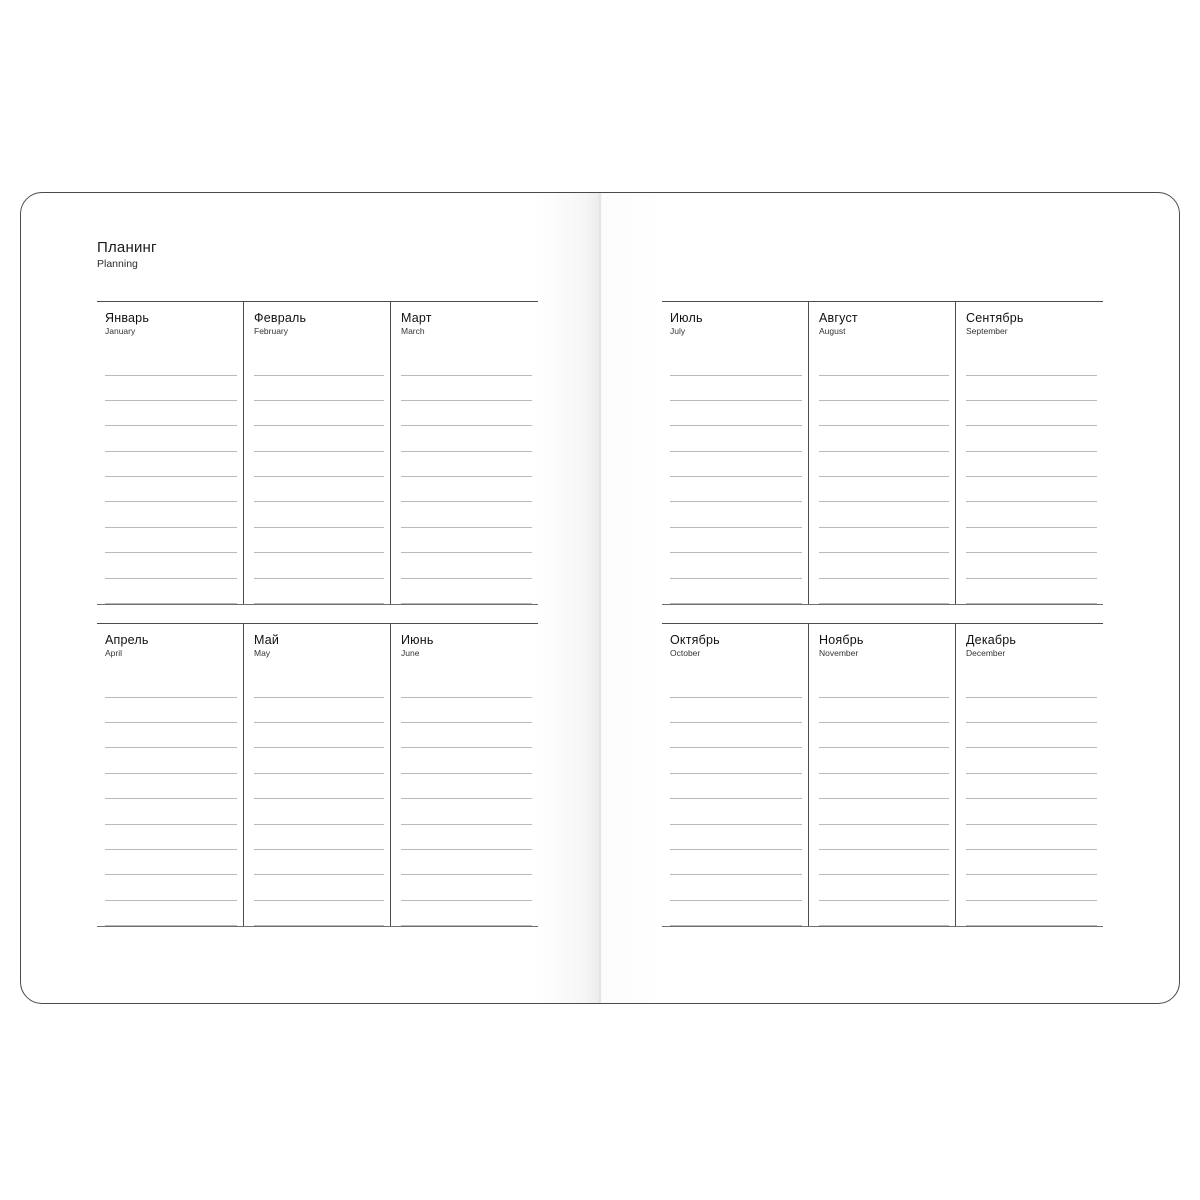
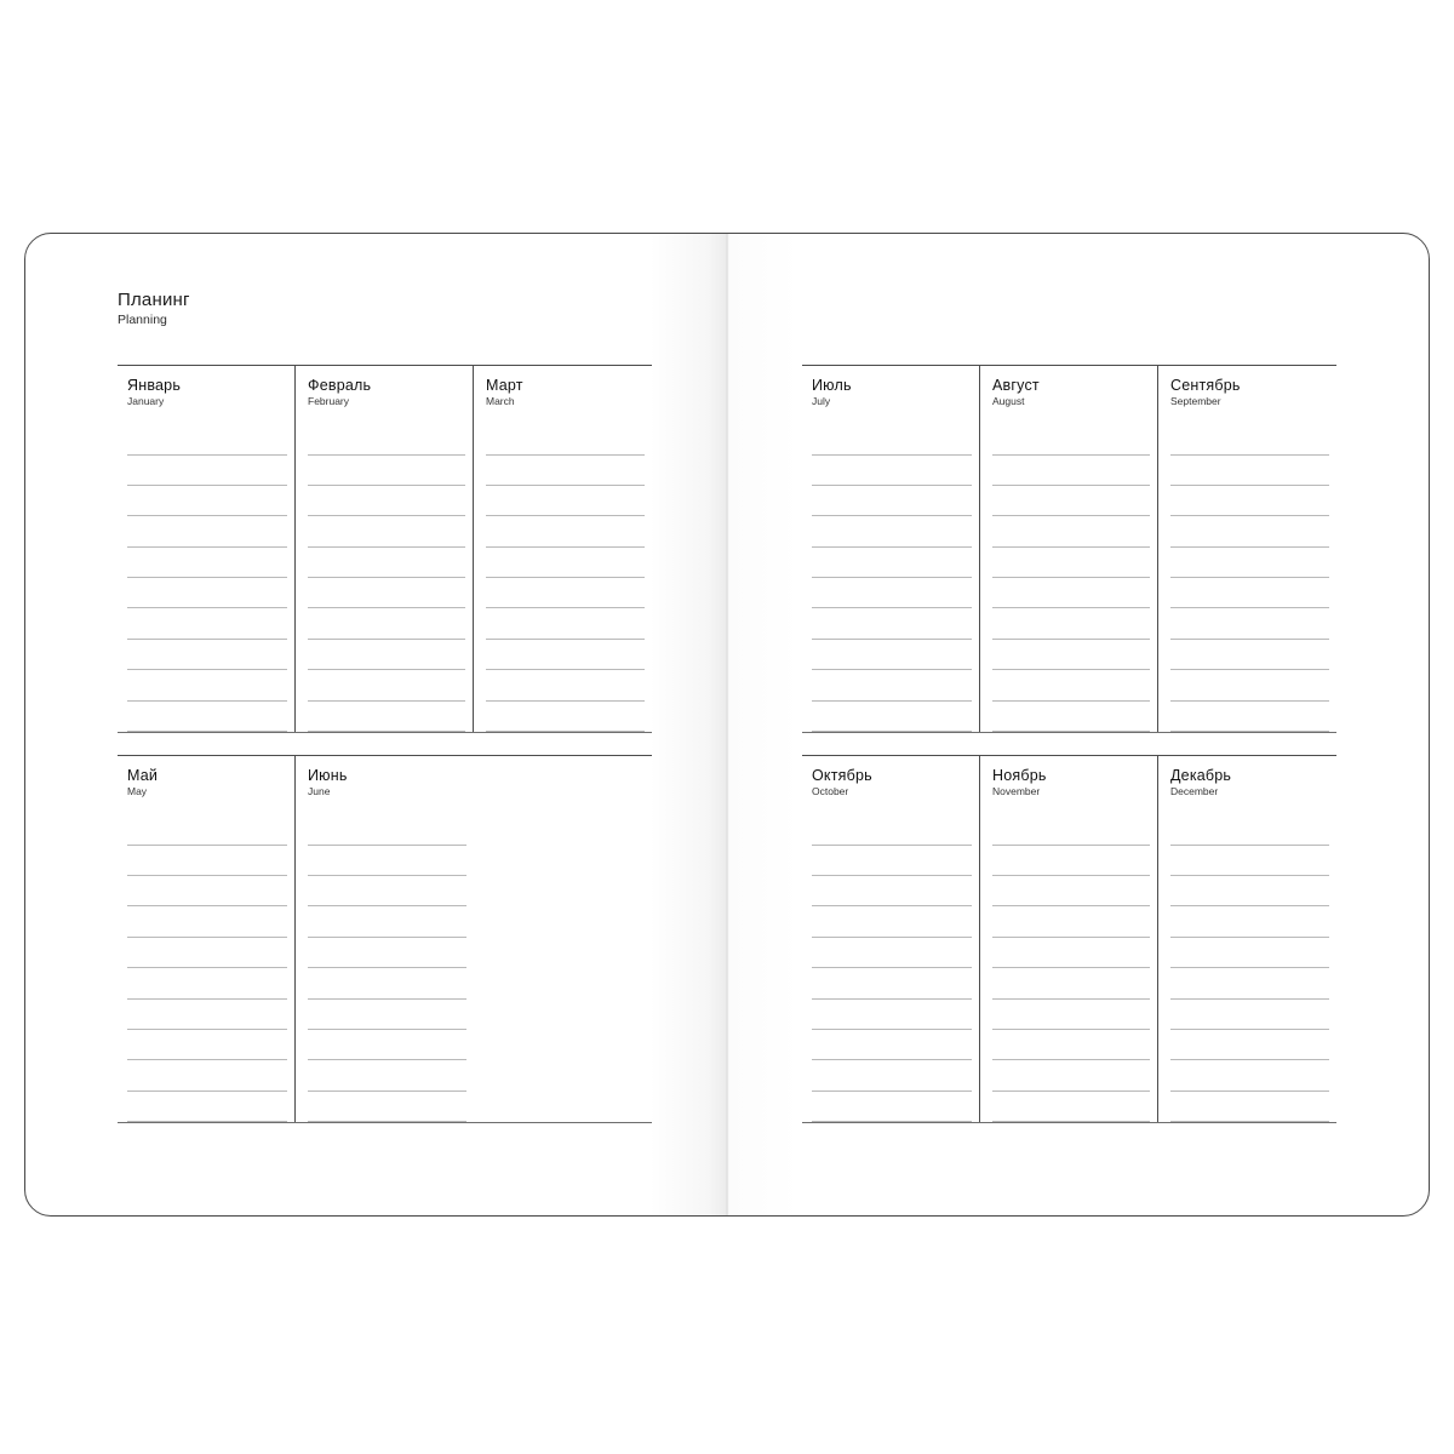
  Планинг
  Planning
  Январь
  January
  Февраль
  February
  Март
  March
- Апрель
- April
  Май
  May
  Июнь
  June
  Июль
  July
  Август
  August
  Сентябрь
  September
  Октябрь
  October
  Ноябрь
  November
  Декабрь
  December
